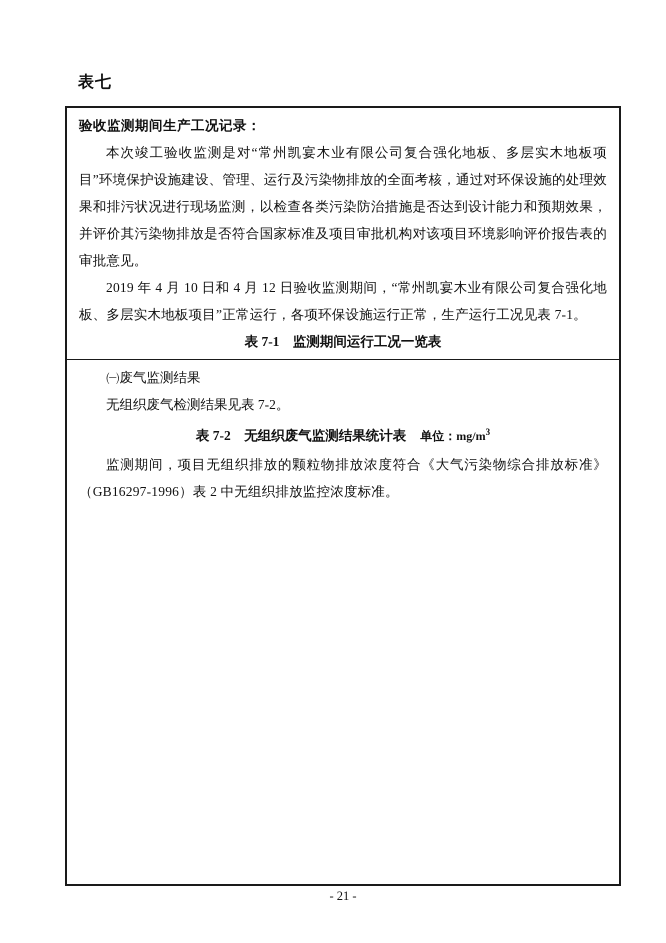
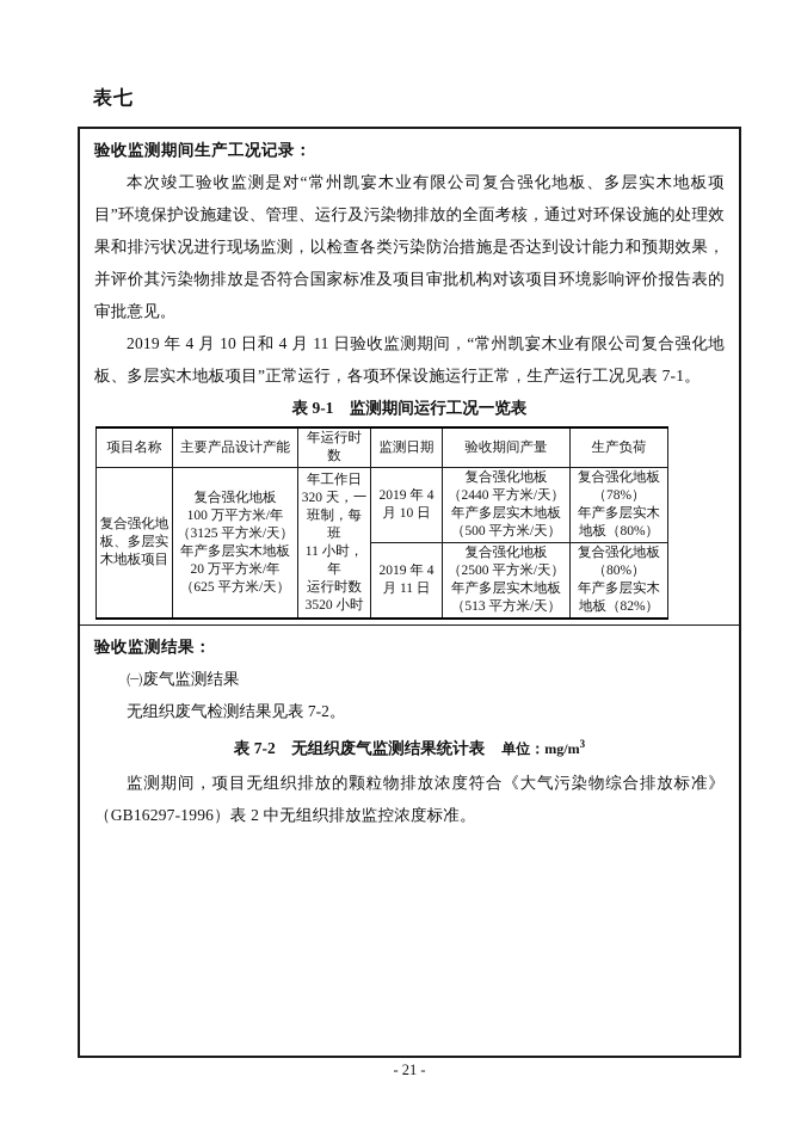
  表七
  验收监测期间生产工况记录：
  本次竣工验收监测是对“常州凯宴木业有限公司复合强化地板、多层实木地板项目”环境保护设施建设、管理、运行及污染物排放的全面考核，通过对环保设施的处理效果和排污状况进行现场监测，以检查各类污染防治措施是否达到设计能力和预期效果，并评价其污染物排放是否符合国家标准及项目审批机构对该项目环境影响评价报告表的审批意见。
- 2019 年 4 月 10 日和 4 月 12 日验收监测期间，“常州凯宴木业有限公司复合强化地板、多层实木地板项目”正常运行，各项环保设施运行正常，生产运行工况见表 7-1。
+ 2019 年 4 月 10 日和 4 月 11 日验收监测期间，“常州凯宴木业有限公司复合强化地板、多层实木地板项目”正常运行，各项环保设施运行正常，生产运行工况见表 7-1。
- 表 7-1 监测期间运行工况一览表
+ 表 9-1 监测期间运行工况一览表
+ 项目名称	主要产品设计产能	年运行时数	监测日期	验收期间产量	生产负荷
+ 复合强化地 板、多层实 木地板项目	复合强化地板 100 万平方米/年 （3125 平方米/天） 年产多层实木地板 20 万平方米/年 （625 平方米/天）	年工作日 320 天，一 班制，每班 11 小时，年 运行时数 3520 小时	2019 年 4 月 10 日	复合强化地板 （2440 平方米/天） 年产多层实木地板 （500 平方米/天）	复合强化地板 （78%） 年产多层实木 地板（80%）
+ 2019 年 4 月 11 日	复合强化地板 （2500 平方米/天） 年产多层实木地板 （513 平方米/天）	复合强化地板 （80%） 年产多层实木 地板（82%）
+ 验收监测结果：
  ㈠废气监测结果
  无组织废气检测结果见表 7-2。
  表 7-2 无组织废气监测结果统计表 单位：mg/m3
  监测期间，项目无组织排放的颗粒物排放浓度符合《大气污染物综合排放标准》（GB16297-1996）表 2 中无组织排放监控浓度标准。
  - 21 -
